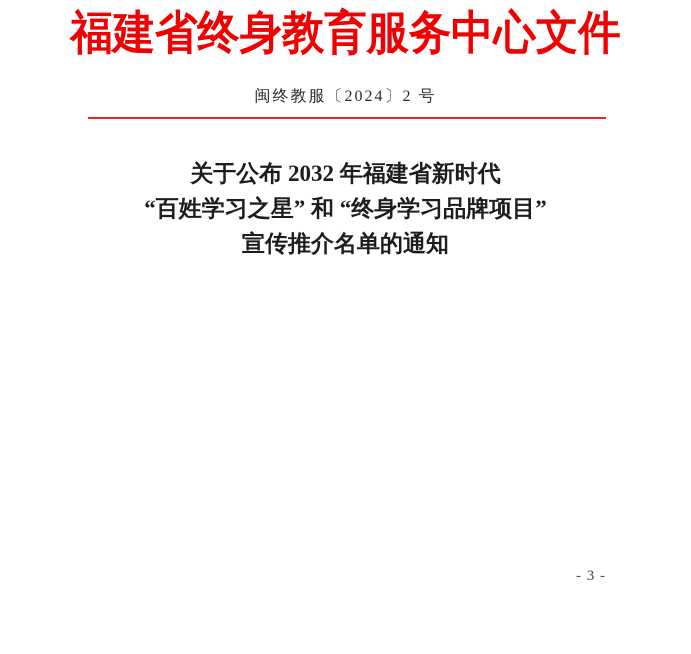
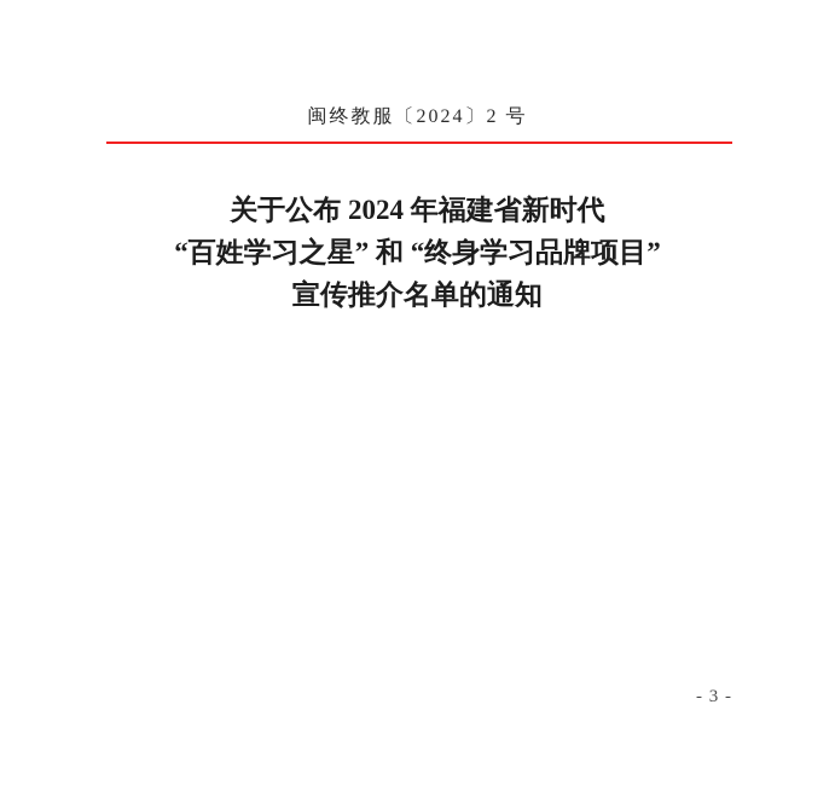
- 福建省终身教育服务中心文件
  闽终教服〔2024〕2 号
- 关于公布 2032 年福建省新时代
+ 关于公布 2024 年福建省新时代
  “百姓学习之星” 和 “终身学习品牌项目”
  宣传推介名单的通知
  - 3 -
